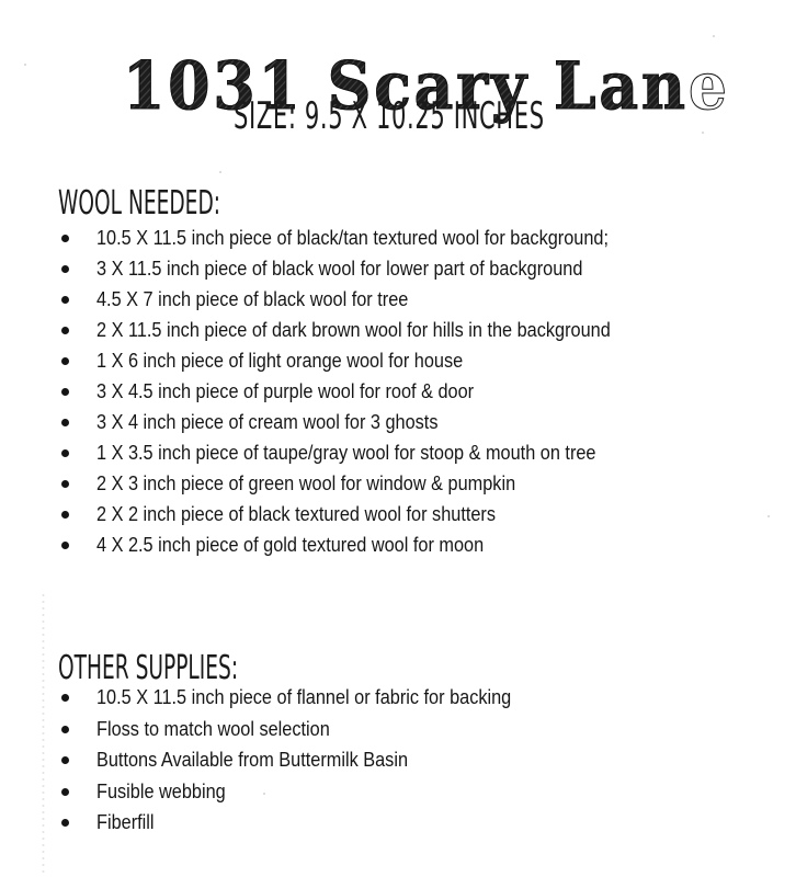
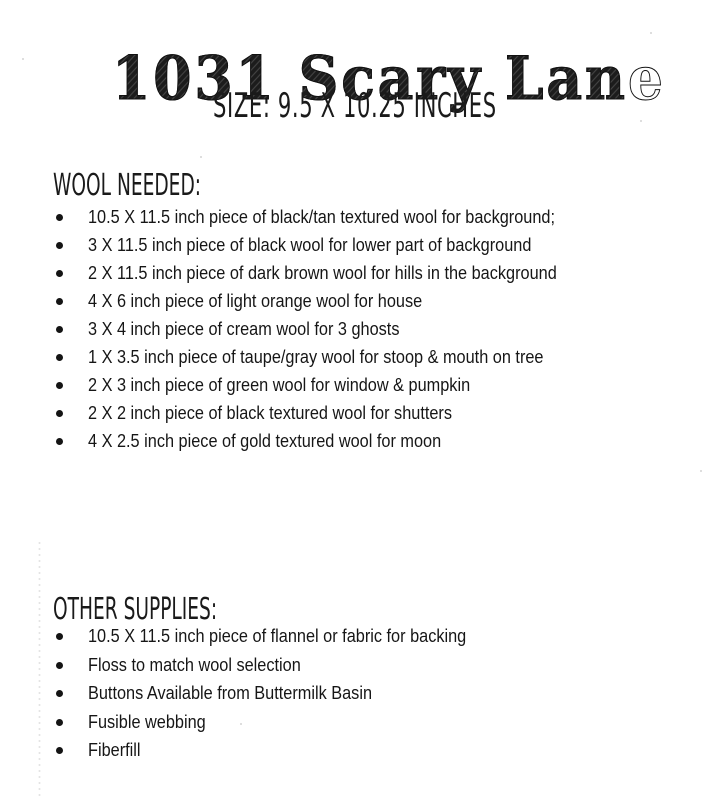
  1031 Scary Lane
  SIZE: 9.5 X 10.25 INCHES
  WOOL NEEDED:
  10.5 X 11.5 inch piece of black/tan textured wool for background;
  3 X 11.5 inch piece of black wool for lower part of background
- 4.5 X 7 inch piece of black wool for tree
  2 X 11.5 inch piece of dark brown wool for hills in the background
- 1 X 6 inch piece of light orange wool for house
+ 4 X 6 inch piece of light orange wool for house
- 3 X 4.5 inch piece of purple wool for roof & door
  3 X 4 inch piece of cream wool for 3 ghosts
  1 X 3.5 inch piece of taupe/gray wool for stoop & mouth on tree
  2 X 3 inch piece of green wool for window & pumpkin
  2 X 2 inch piece of black textured wool for shutters
  4 X 2.5 inch piece of gold textured wool for moon
  OTHER SUPPLIES:
  10.5 X 11.5 inch piece of flannel or fabric for backing
  Floss to match wool selection
  Buttons Available from Buttermilk Basin
  Fusible webbing
  Fiberfill
